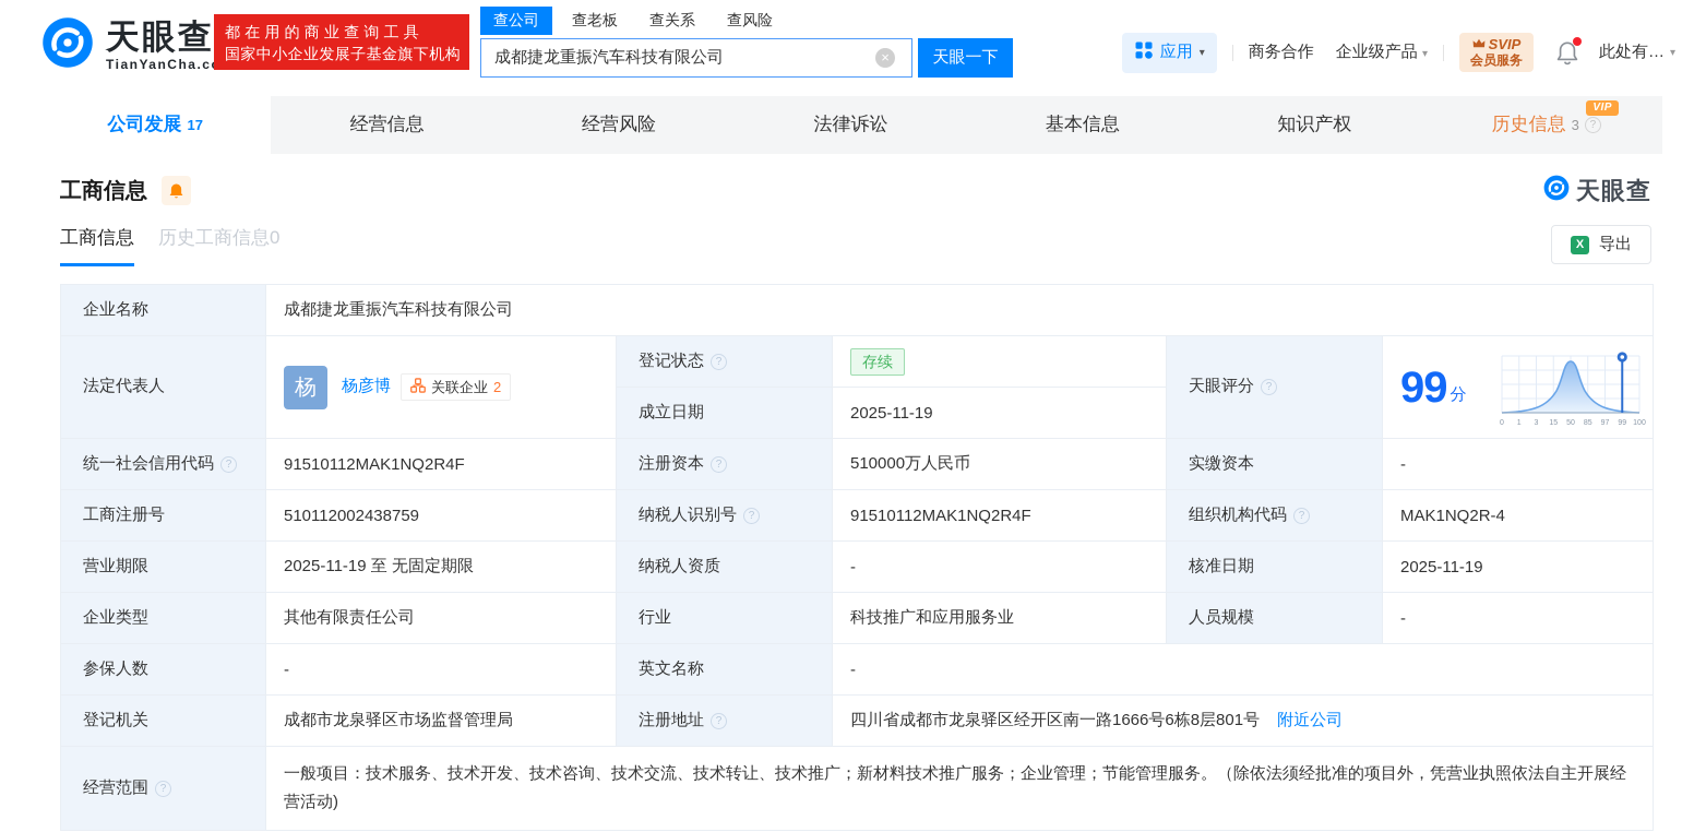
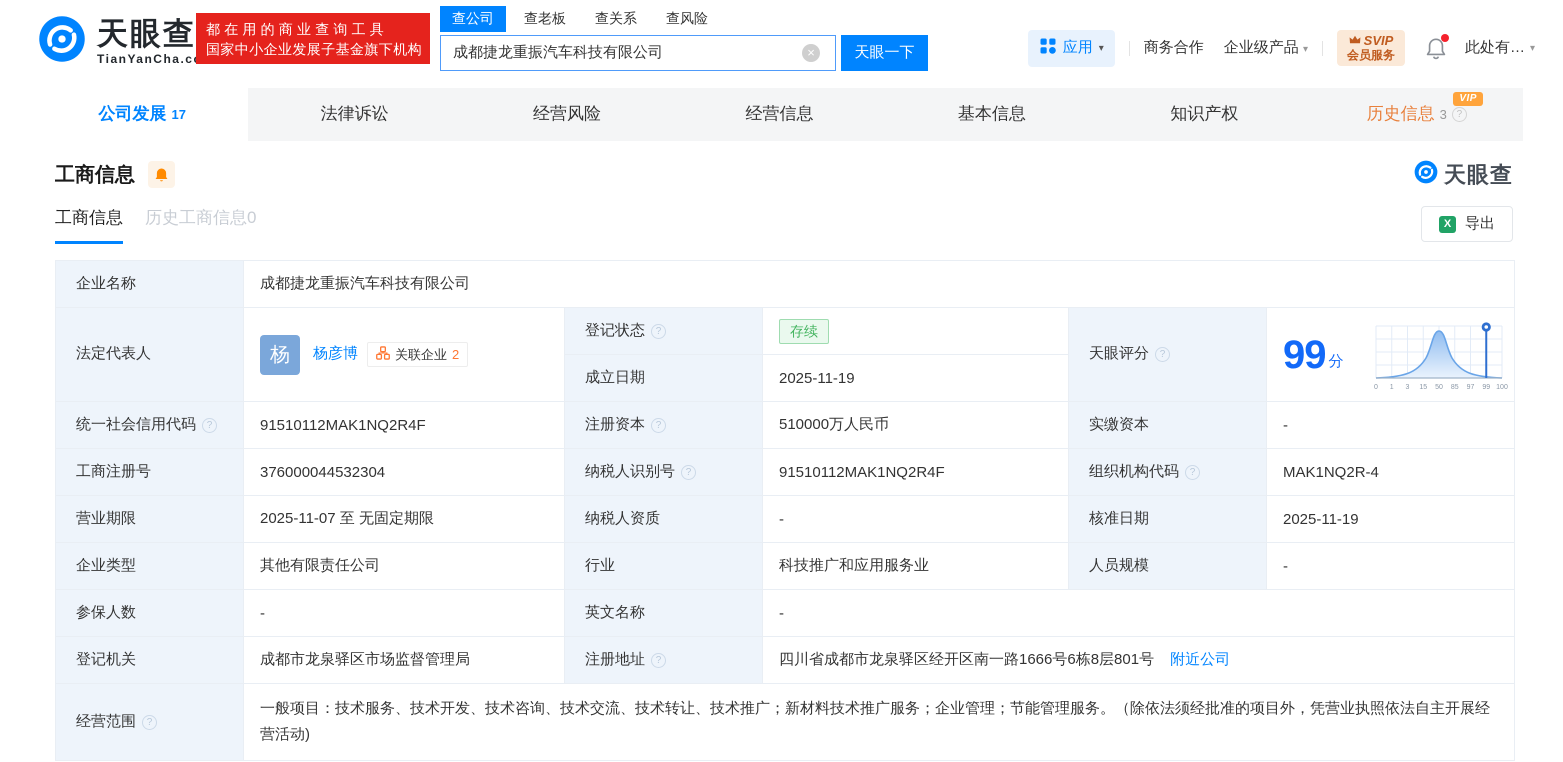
  天眼查
  TianYanCha.c
  都在用的商业查询工具
  国家中小企业发展子基金旗下机构
  查公司
  查老板
  查关系
  查风险
  成都捷龙重振汽车科技有限公司
  ×
  天眼一下
  应用
  ▾
  商务合作
  企业级产品 ▾
  SVIP
  会员服务
  此处有…
  ▾
  公司发展
  17
- 经营信息
+ 法律诉讼
  经营风险
- 法律诉讼
+ 经营信息
  基本信息
  知识产权
  VIP
  历史信息
  3
  ?
  工商信息
  天眼查
  工商信息
  历史工商信息0
  X
  导出
  企业名称	成都捷龙重振汽车科技有限公司
  成立日期	2025-11-19
  统一社会信用代码 ?	91510112MAK1NQ2R4F	注册资本 ?	510000万人民币	实缴资本	-
- 工商注册号	510112002438759	纳税人识别号 ?	91510112MAK1NQ2R4F	组织机构代码 ?	MAK1NQ2R-4
+ 工商注册号	376000044532304	纳税人识别号 ?	91510112MAK1NQ2R4F	组织机构代码 ?	MAK1NQ2R-4
- 营业期限	2025-11-19 至 无固定期限	纳税人资质	-	核准日期	2025-11-19
+ 营业期限	2025-11-07 至 无固定期限	纳税人资质	-	核准日期	2025-11-19
  企业类型	其他有限责任公司	行业	科技推广和应用服务业	人员规模	-
  参保人数	-	英文名称	-
  登记机关	成都市龙泉驿区市场监督管理局	注册地址 ?	四川省成都市龙泉驿区经开区南一路1666号6栋8层801号 附近公司
  经营范围 ?	一般项目：技术服务、技术开发、技术咨询、技术交流、技术转让、技术推广；新材料技术推广服务；企业管理；节能管理服务。（除依法须经批准的项目外，凭营业执照依法自主开展经营活动)
